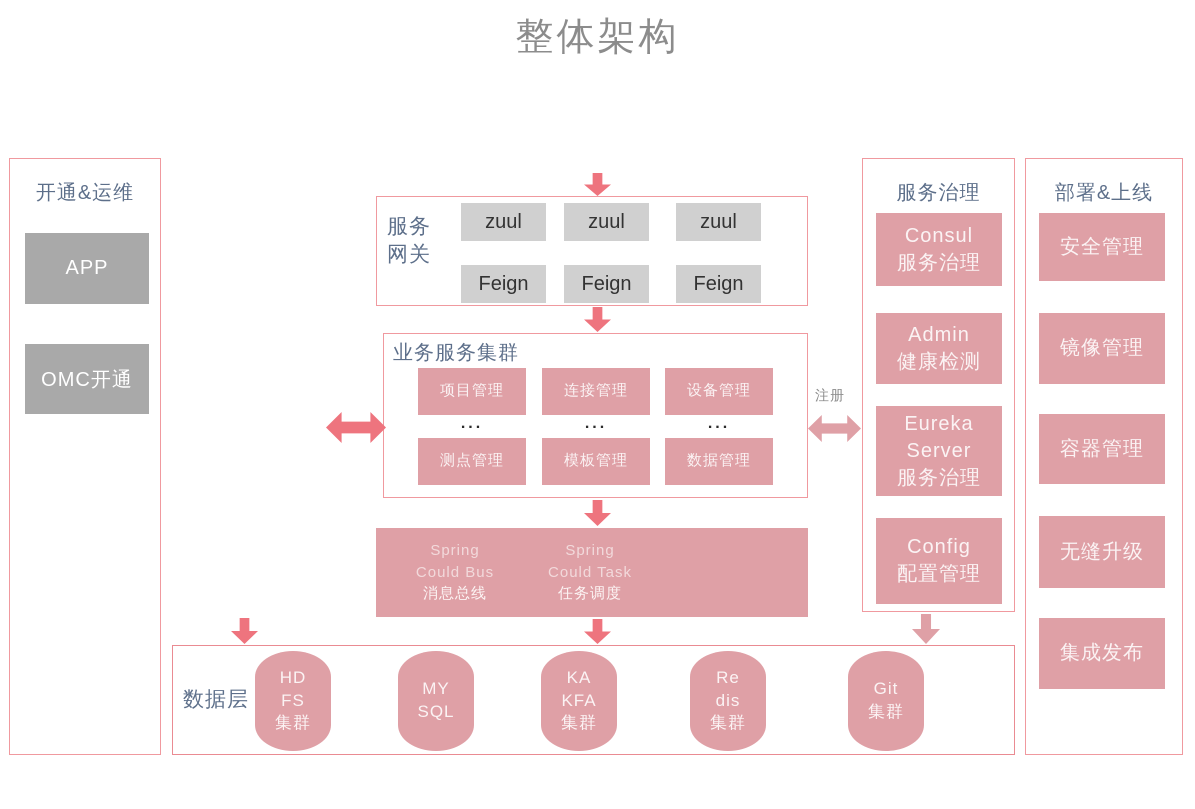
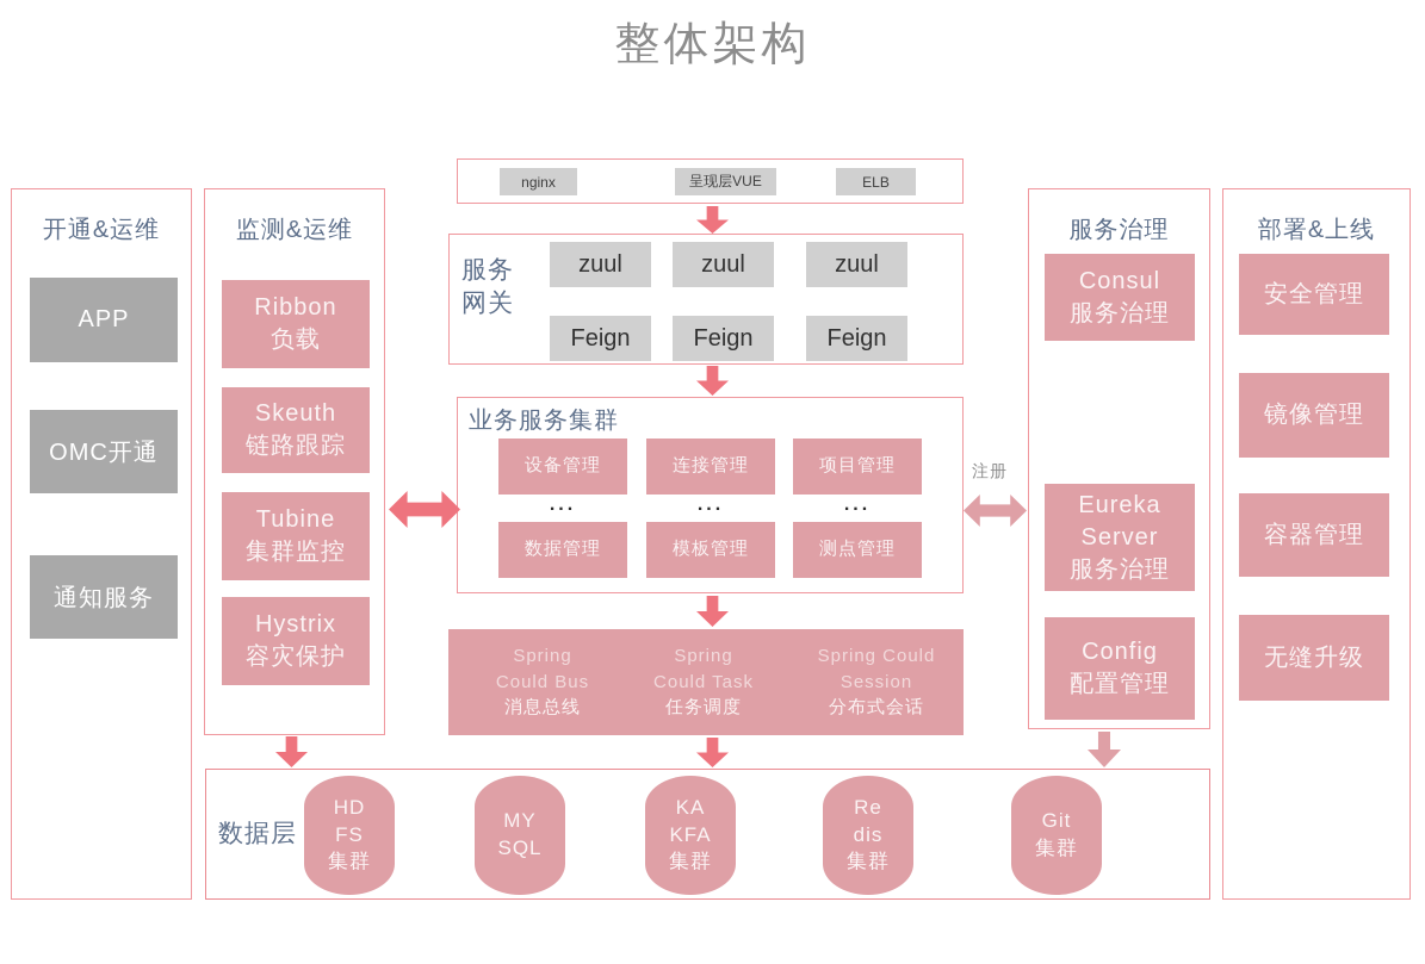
  整体架构
  开通&运维
  APP
  OMC开通
+ 通知服务
+ 监测&运维
+ Ribbon
+ 负载
+ Skeuth
+ 链路跟踪
+ Tubine
+ 集群监控
+ Hystrix
+ 容灾保护
+ nginx
+ 呈现层VUE
+ ELB
  服务
  网关
  zuul
  zuul
  zuul
  Feign
  Feign
  Feign
  业务服务集群
- 项目管理
+ 设备管理
  连接管理
- 设备管理
+ 项目管理
  ...
  ...
  ...
- 测点管理
+ 数据管理
  模板管理
- 数据管理
+ 测点管理
  注册
  Spring
  Could Bus
  消息总线
  Spring
  Could Task
  任务调度
+ Spring Could
+ Session
+ 分布式会话
  数据层
  HD
  FS
  集群
  MY
  SQL
  KA
  KFA
  集群
  Re
  dis
  集群
  Git
  集群
  服务治理
  Consul
  服务治理
- Admin
- 健康检测
  Eureka
  Server
  服务治理
  Config
  配置管理
  部署&上线
  安全管理
  镜像管理
  容器管理
  无缝升级
- 集成发布
